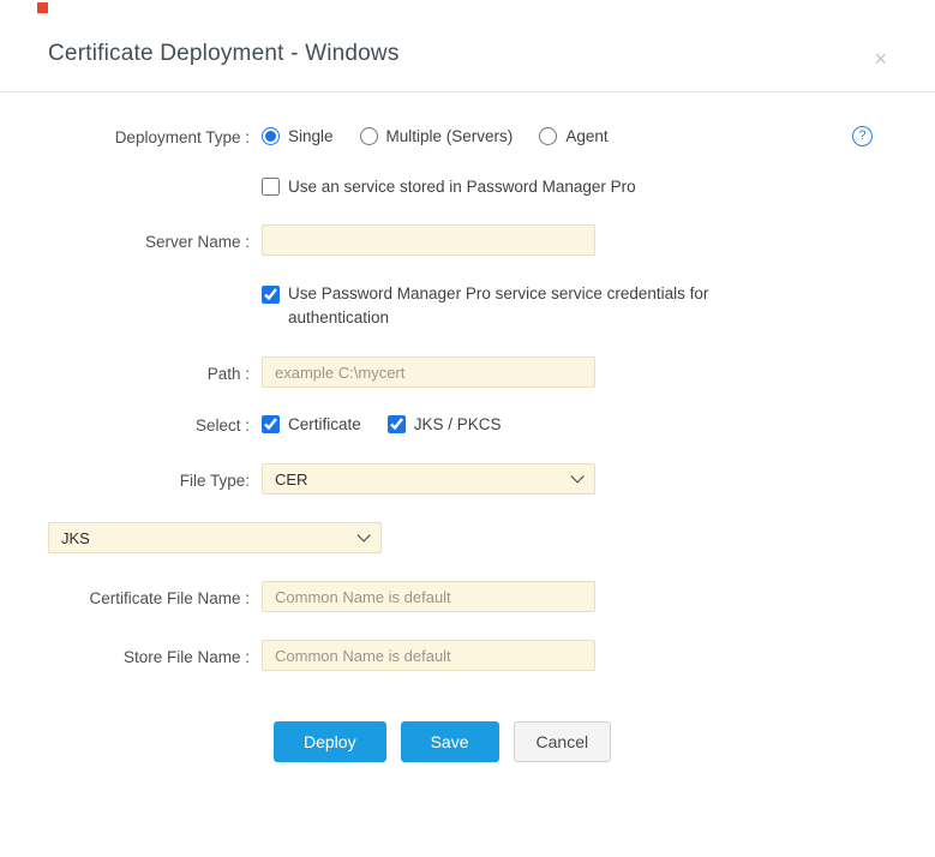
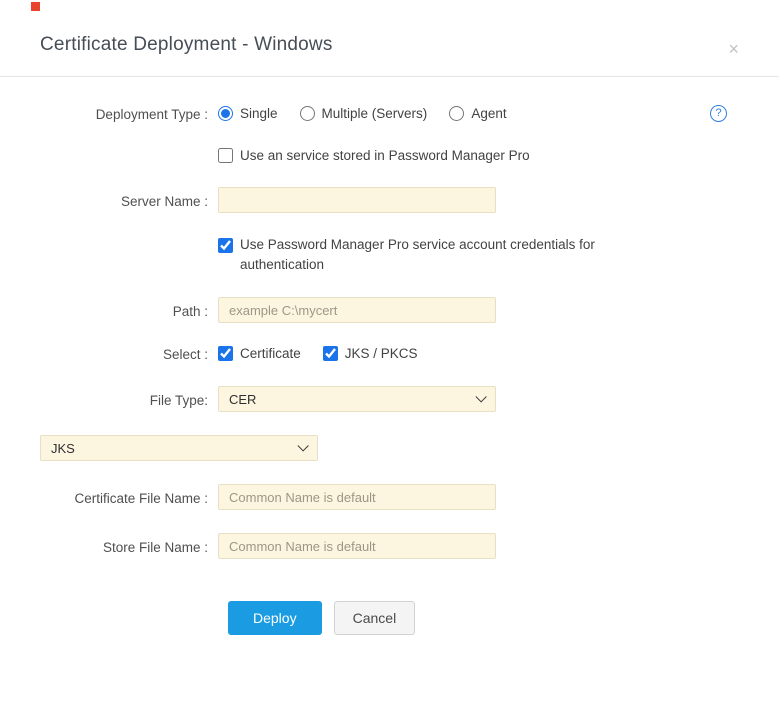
  Certificate Deployment - Windows
  ×
  Deployment Type :
  Single
  Multiple (Servers)
  Agent
  ?
  Use an service stored in Password Manager Pro
  Server Name :
- Use Password Manager Pro service service credentials for authentication
+ Use Password Manager Pro service account credentials for authentication
  Path :
  example C:\mycert
  Select :
  Certificate
  JKS / PKCS
  File Type:
  CER
  JKS
  Certificate File Name :
  Common Name is default
  Store File Name :
  Common Name is default
  Deploy
- Save
  Cancel
